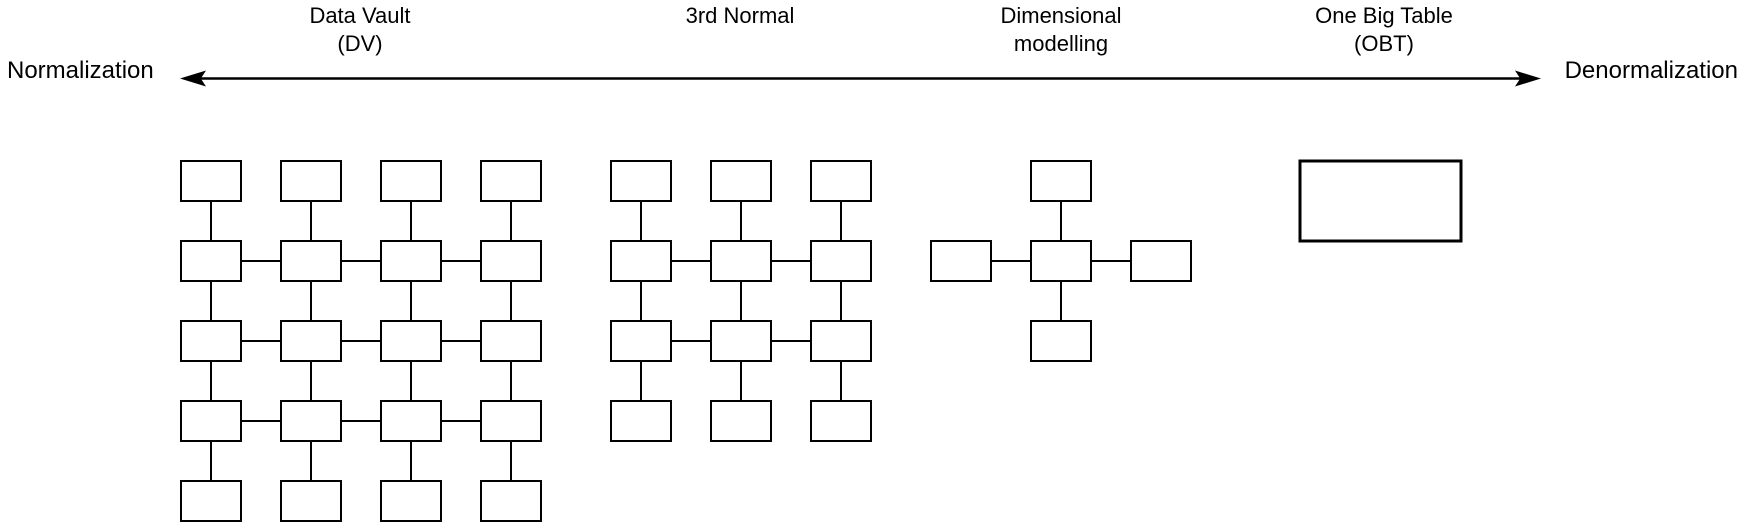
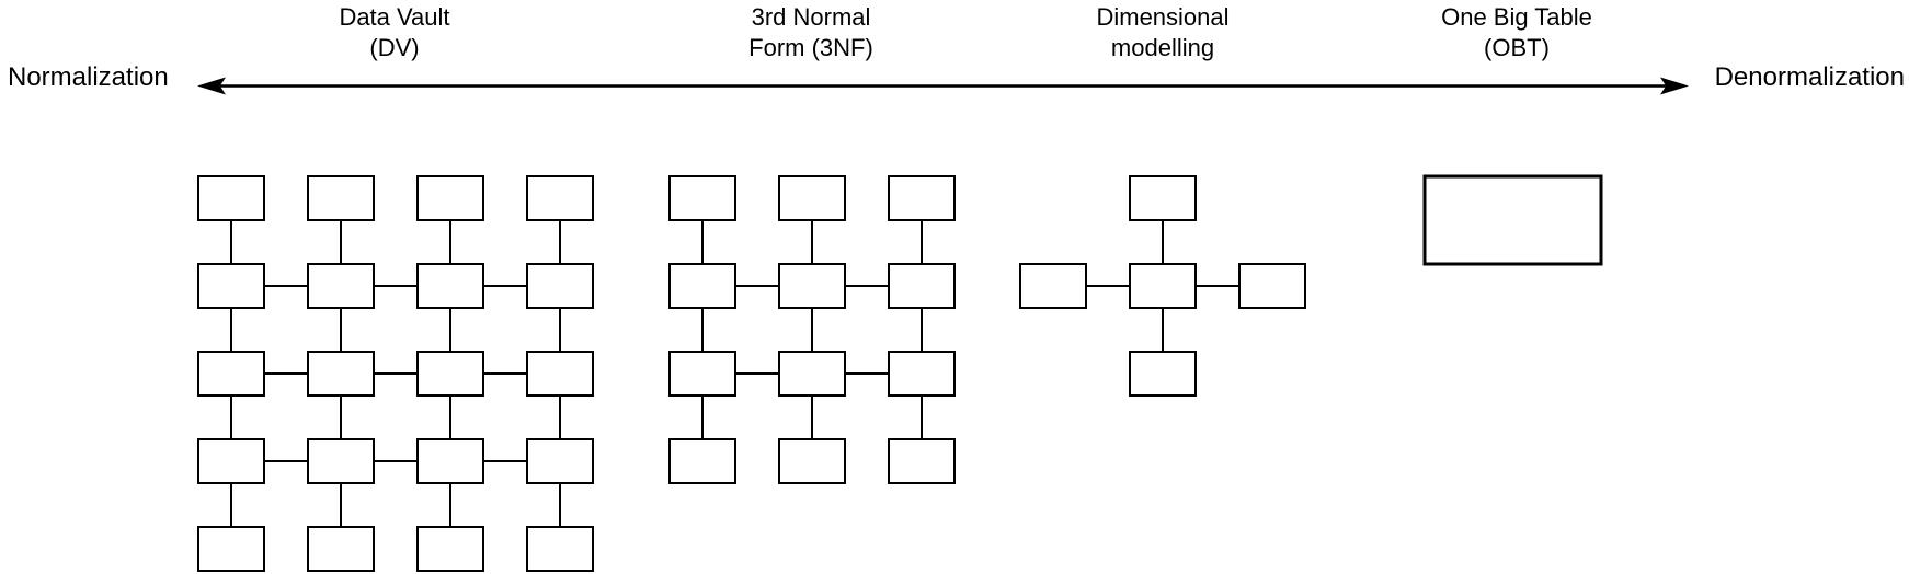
  Normalization
  Denormalization
  Data Vault
  (DV)
  3rd Normal
+ Form (3NF)
  Dimensional
  modelling
  One Big Table
  (OBT)
